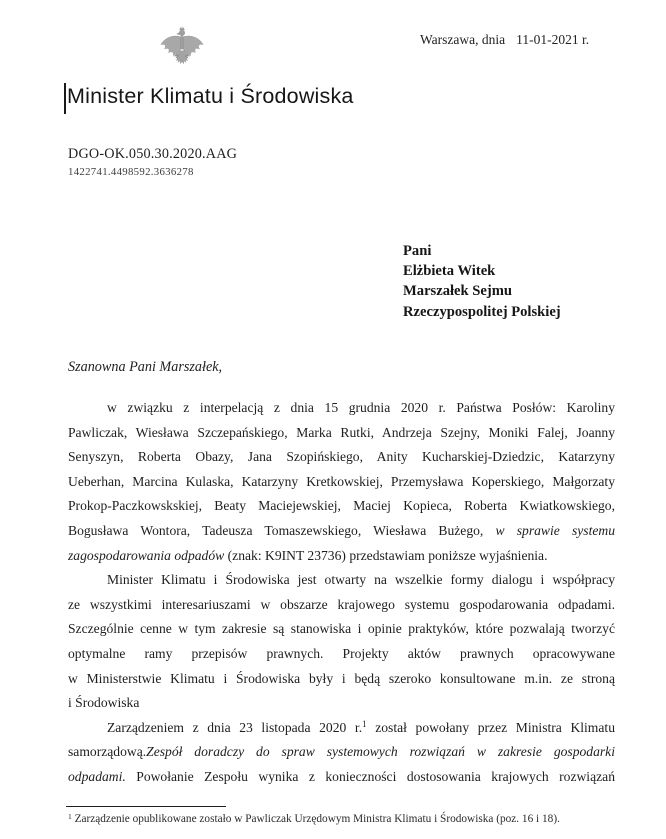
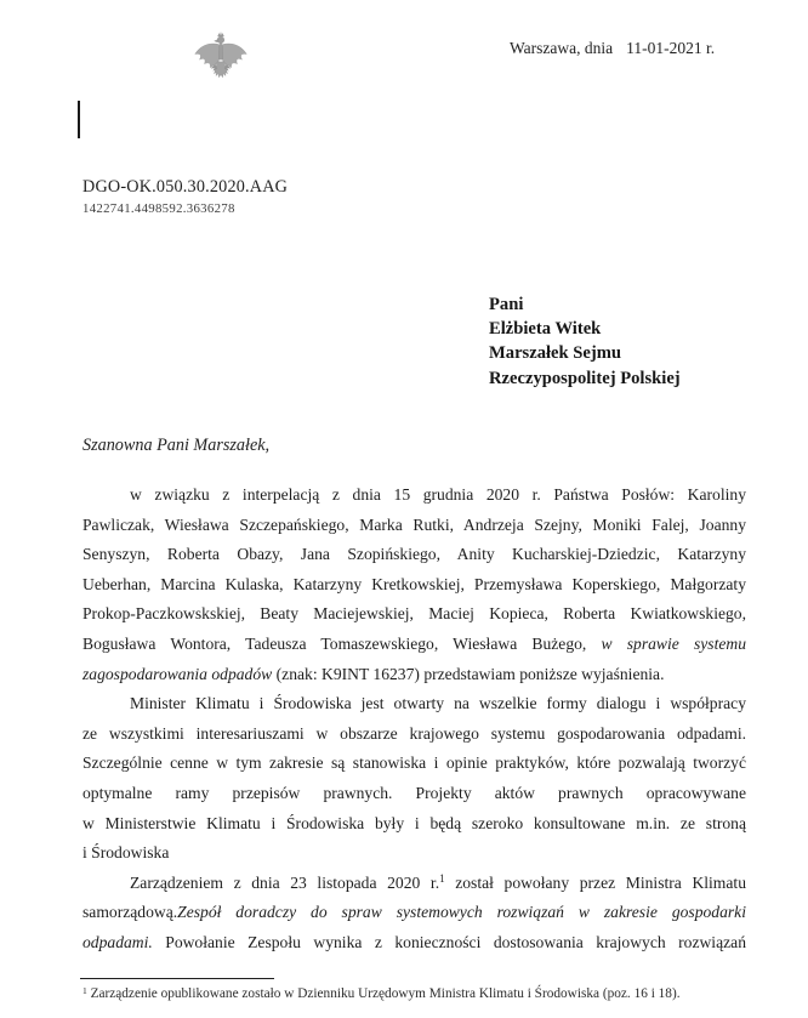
  Warszawa, dnia 11-01-2021 r.
- Minister Klimatu i Środowiska
  DGO-OK.050.30.2020.AAG
  1422741.4498592.3636278
  Pani
  Elżbieta Witek
  Marszałek Sejmu
  Rzeczypospolitej Polskiej
  Szanowna Pani Marszałek,
  w związku z interpelacją z dnia 15 grudnia 2020 r. Państwa Posłów: Karoliny
  Pawliczak, Wiesława Szczepańskiego, Marka Rutki, Andrzeja Szejny, Moniki Falej, Joanny
  Senyszyn, Roberta Obazy, Jana Szopińskiego, Anity Kucharskiej-Dziedzic, Katarzyny
  Ueberhan, Marcina Kulaska, Katarzyny Kretkowskiej, Przemysława Koperskiego, Małgorzaty
  Prokop-Paczkowskskiej, Beaty Maciejewskiej, Maciej Kopieca, Roberta Kwiatkowskiego,
  Bogusława Wontora, Tadeusza Tomaszewskiego, Wiesława Bużego, w sprawie systemu
- zagospodarowania odpadów (znak: K9INT 23736) przedstawiam poniższe wyjaśnienia.
+ zagospodarowania odpadów (znak: K9INT 16237) przedstawiam poniższe wyjaśnienia.
  Minister Klimatu i Środowiska jest otwarty na wszelkie formy dialogu i współpracy
  ze wszystkimi interesariuszami w obszarze krajowego systemu gospodarowania odpadami.
  Szczególnie cenne w tym zakresie są stanowiska i opinie praktyków, które pozwalają tworzyć
  optymalne ramy przepisów prawnych. Projekty aktów prawnych opracowywane
  w Ministerstwie Klimatu i Środowiska były i będą szeroko konsultowane m.in. ze stroną
  i Środowiska
  Zarządzeniem z dnia 23 listopada 2020 r.1 został powołany przez Ministra Klimatu
  samorządową.Zespół doradczy do spraw systemowych rozwiązań w zakresie gospodarki
  odpadami. Powołanie Zespołu wynika z konieczności dostosowania krajowych rozwiązań
- 1 Zarządzenie opublikowane zostało w Pawliczak Urzędowym Ministra Klimatu i Środowiska (poz. 16 i 18).
+ 1 Zarządzenie opublikowane zostało w Dzienniku Urzędowym Ministra Klimatu i Środowiska (poz. 16 i 18).
